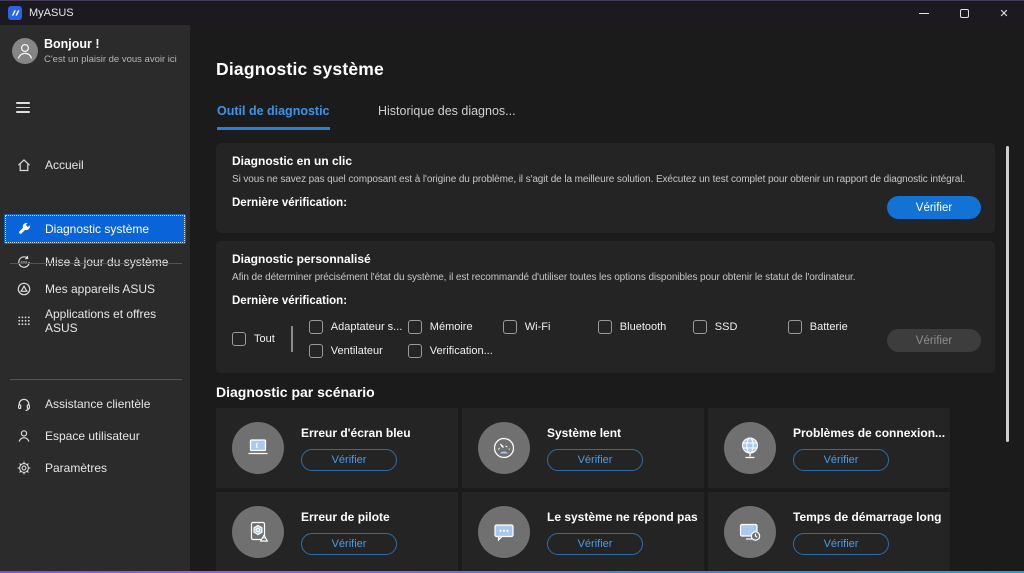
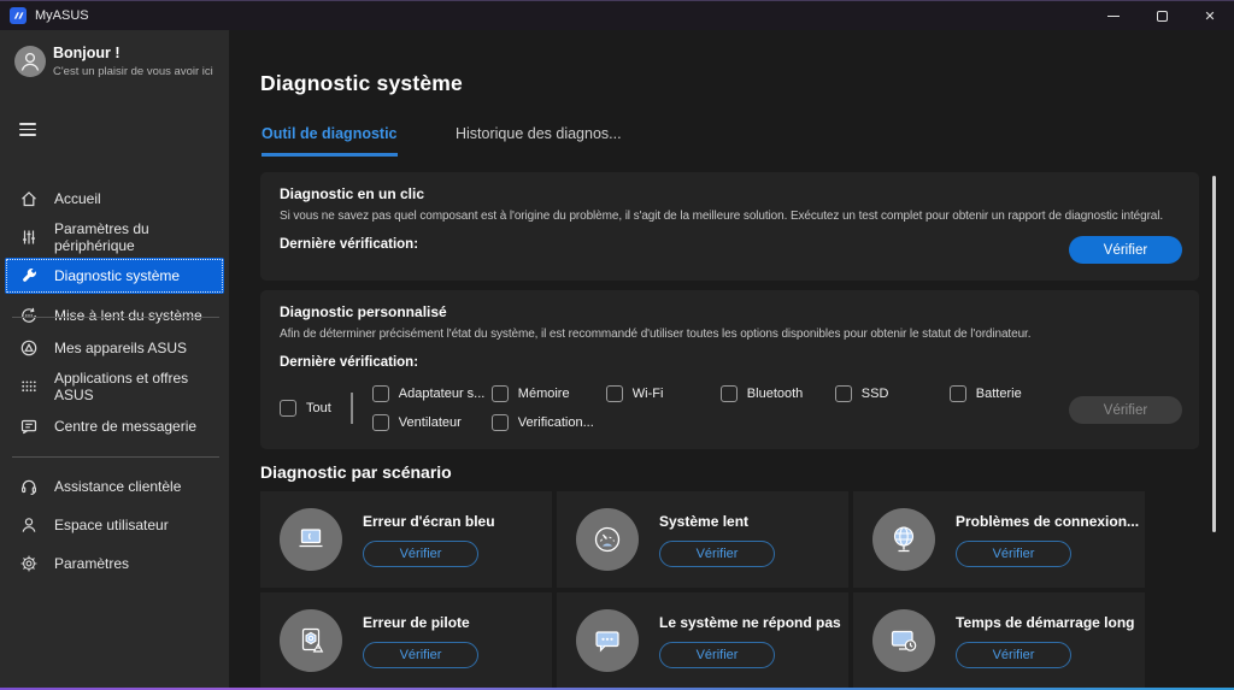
  MyASUS
  ✕
  Bonjour !
  C'est un plaisir de vous avoir ici
  Accueil
+ Paramètres du périphérique
  Diagnostic système
- Mise à jour du système
+ Mise à lent du système
  Mes appareils ASUS
  Applications et offres ASUS
+ Centre de messagerie
  Assistance clientèle
  Espace utilisateur
  Paramètres
  Diagnostic système
  Outil de diagnostic
  Historique des diagnos...
  Diagnostic en un clic
  Si vous ne savez pas quel composant est à l'origine du problème, il s'agit de la meilleure solution. Exécutez un test complet pour obtenir un rapport de diagnostic intégral.
  Dernière vérification:
  Vérifier
  Diagnostic personnalisé
  Afin de déterminer précisément l'état du système, il est recommandé d'utiliser toutes les options disponibles pour obtenir le statut de l'ordinateur.
  Dernière vérification:
  Tout
  Adaptateur s...
  Ventilateur
  Mémoire
  Verification...
  Wi-Fi
  Bluetooth
  SSD
  Batterie
  Vérifier
  Diagnostic par scénario
  Erreur d'écran bleu
  Vérifier
  Système lent
  Vérifier
  Problèmes de connexion...
  Vérifier
  Erreur de pilote
  Vérifier
  Le système ne répond pas
  Vérifier
  Temps de démarrage long
  Vérifier
